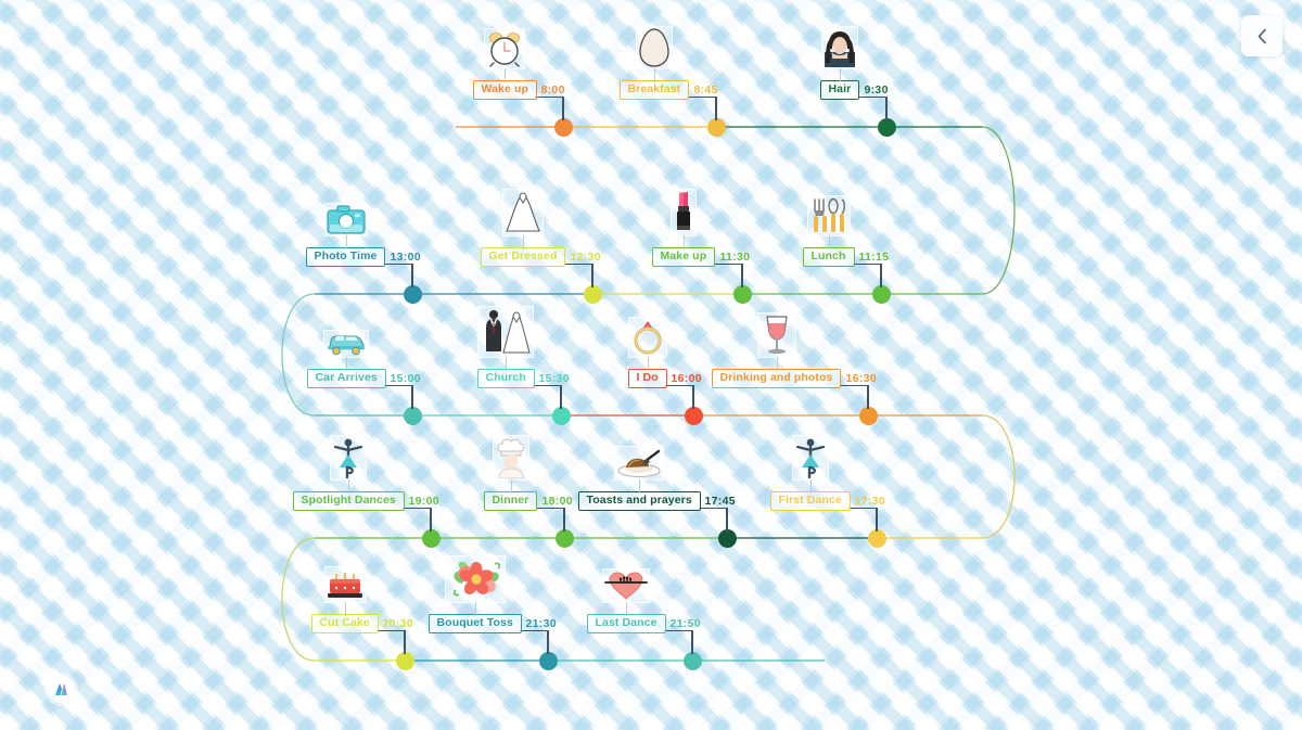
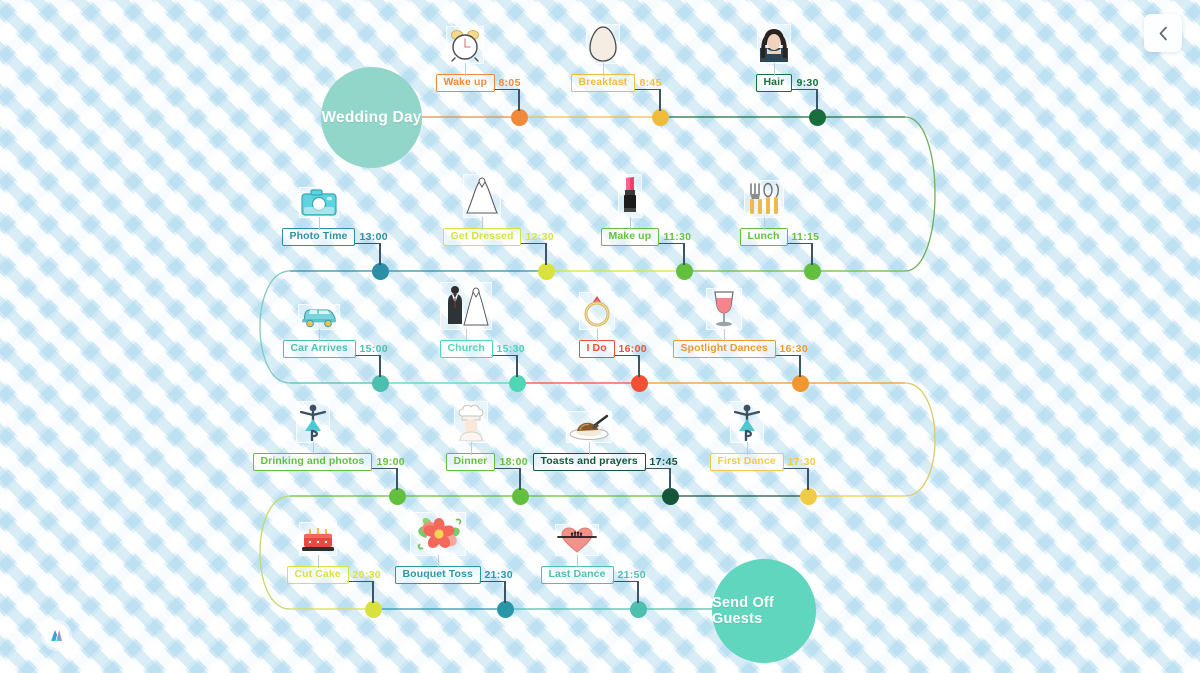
+ Wedding Day
+ Send Off Guests
  Wake up
- 8:00
+ 8:05
  Breakfast
  8:45
  Hair
  9:30
  Lunch
  11:15
  Make up
  11:30
  Get Dressed
  12:30
  Photo Time
  13:00
  Car Arrives
  15:00
  Church
  15:30
  I Do
  16:00
- Drinking and photos
+ Spotlight Dances
  16:30
  First Dance
  17:30
  Toasts and prayers
  17:45
  Dinner
  18:00
- Spotlight Dances
+ Drinking and photos
  19:00
  Cut Cake
  20:30
  Bouquet Toss
  21:30
  Last Dance
  21:50
